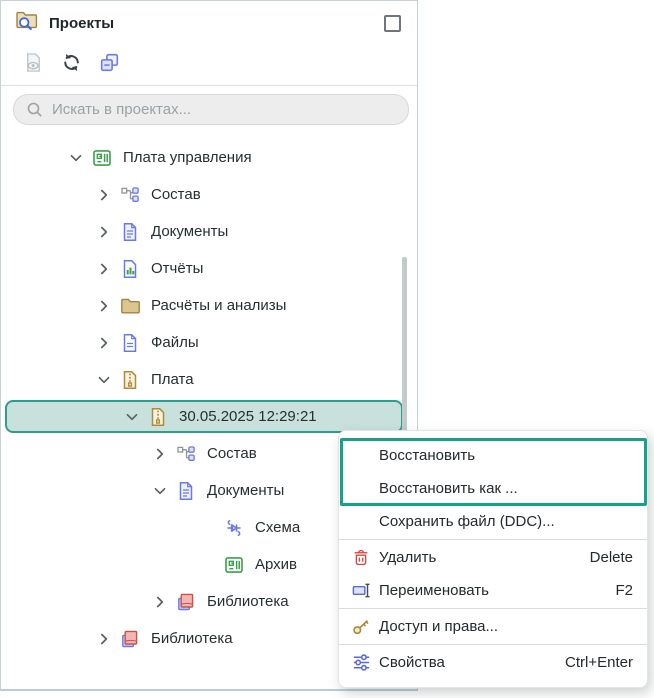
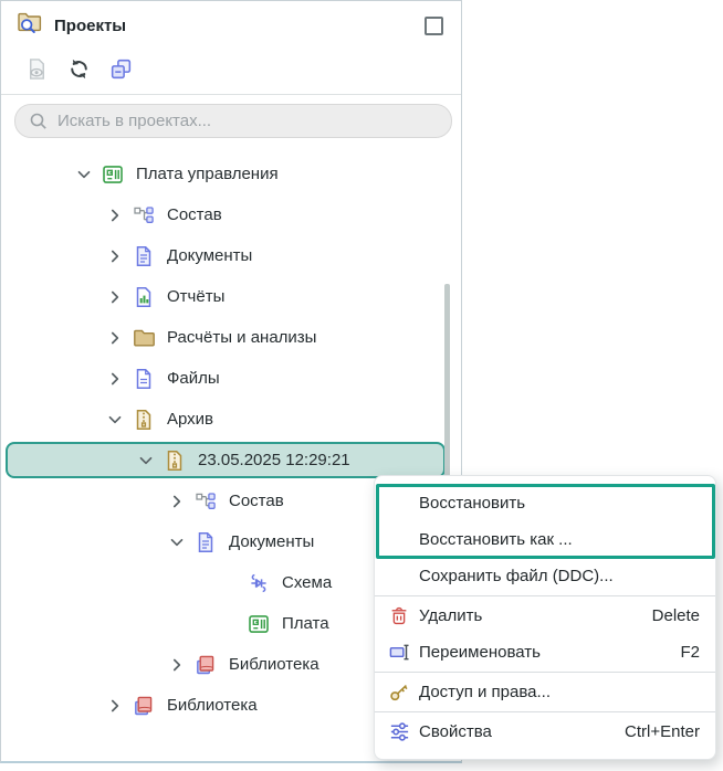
  Проекты
  Искать в проектах...
  Плата управления
  Состав
  Документы
  Отчёты
  Расчёты и анализы
  Файлы
- Плата
+ Архив
- 30.05.2025 12:29:21
+ 23.05.2025 12:29:21
  Состав
  Документы
  Схема
- Архив
+ Плата
  Библиотека
  Библиотека
  Восстановить
  Восстановить как ...
  Сохранить файл (DDC)...
  Удалить
  Delete
  Переименовать
  F2
  Доступ и права...
  Свойства
  Ctrl+Enter
